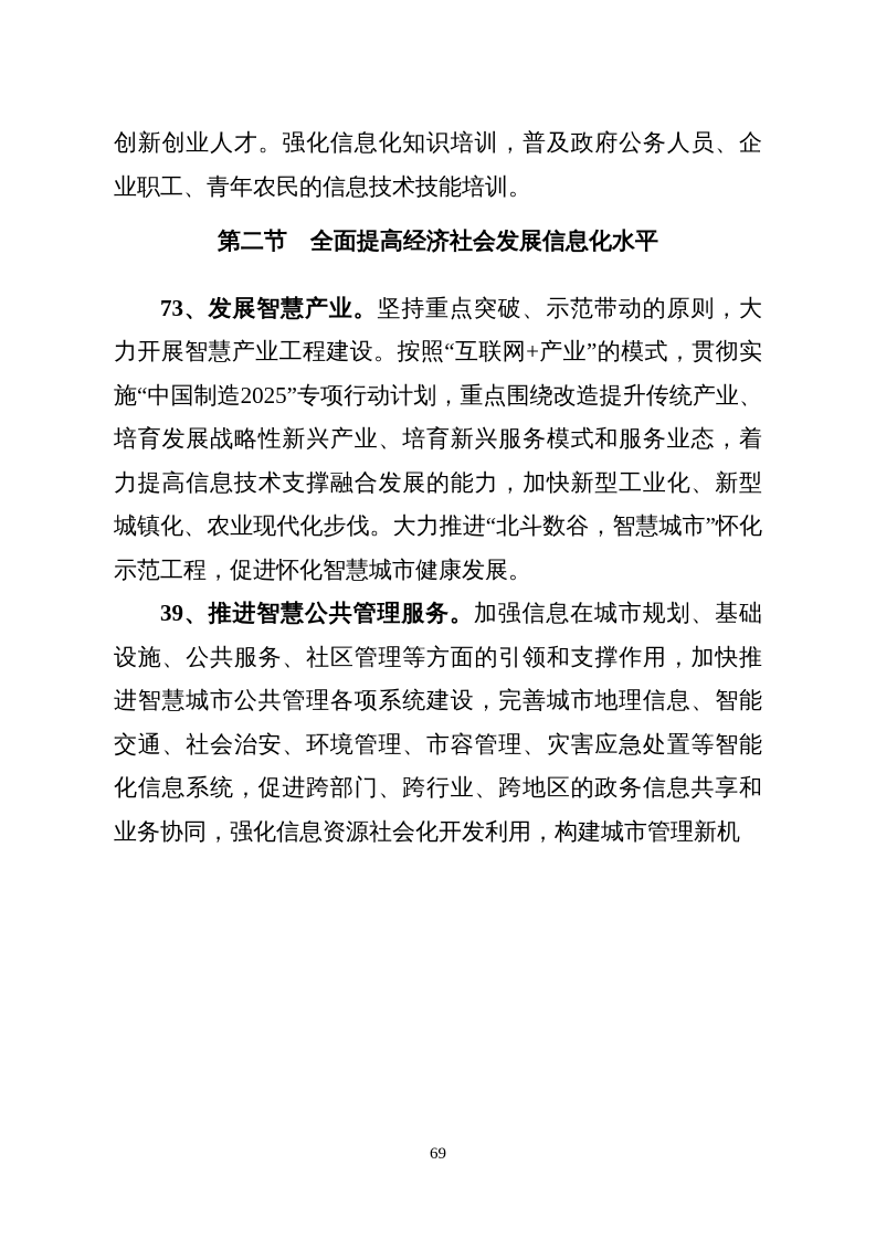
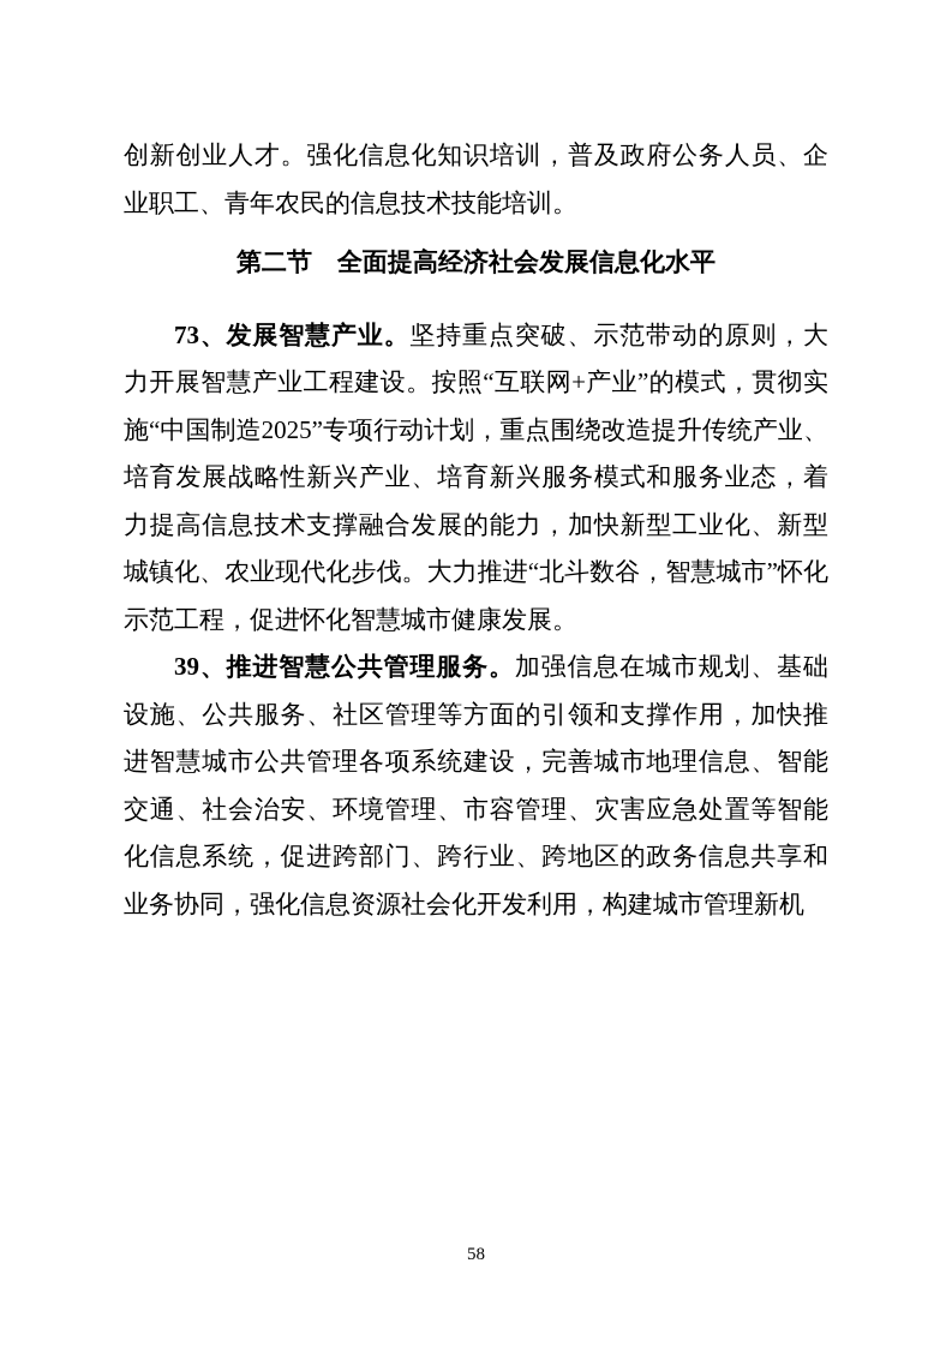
  创新创业人才。强化信息化知识培训，普及政府公务人员、企业职工、青年农民的信息技术技能培训。
  第二节 全面提高经济社会发展信息化水平
  73、发展智慧产业。坚持重点突破、示范带动的原则，大力开展智慧产业工程建设。按照“互联网+产业”的模式，贯彻实施“中国制造2025”专项行动计划，重点围绕改造提升传统产业、培育发展战略性新兴产业、培育新兴服务模式和服务业态，着力提高信息技术支撑融合发展的能力，加快新型工业化、新型城镇化、农业现代化步伐。大力推进“北斗数谷，智慧城市”怀化示范工程，促进怀化智慧城市健康发展。
  39、推进智慧公共管理服务。加强信息在城市规划、基础设施、公共服务、社区管理等方面的引领和支撑作用，加快推进智慧城市公共管理各项系统建设，完善城市地理信息、智能交通、社会治安、环境管理、市容管理、灾害应急处置等智能化信息系统，促进跨部门、跨行业、跨地区的政务信息共享和业务协同，强化信息资源社会化开发利用，构建城市管理新机
- 69
+ 58
